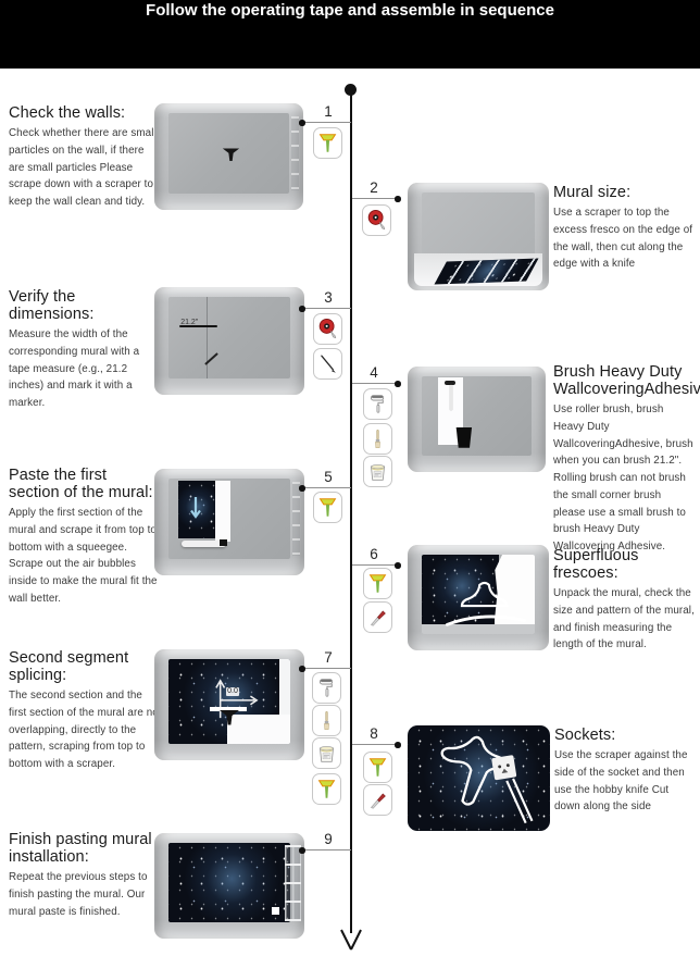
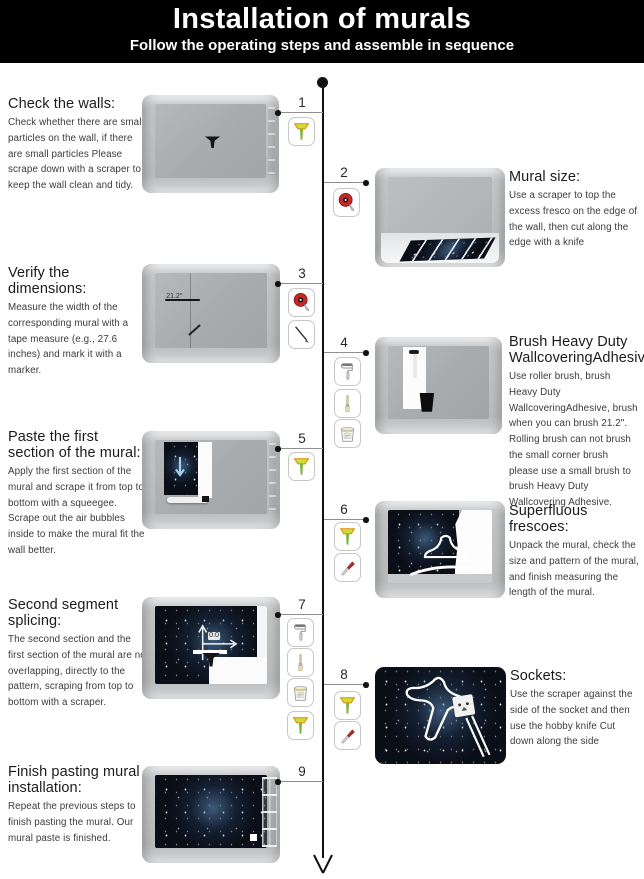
+ Installation of murals
- Follow the operating tape and assemble in sequence
+ Follow the operating steps and assemble in sequence
  Check the walls:
  Check whether there are smal particles on the wall, if there are small particles Please scrape down with a scraper to keep the wall clean and tidy.
  1
  2
  Mural size:
  Use a scraper to top the excess fresco on the edge of the wall, then cut along the edge with a knife
  Verify the dimensions:
- Measure the width of the corresponding mural with a tape measure (e.g., 21.2 inches) and mark it with a marker.
+ Measure the width of the corresponding mural with a tape measure (e.g., 27.6 inches) and mark it with a marker.
  3
  4
  Brush Heavy Duty WallcoveringAdhesiv
  Use roller brush, brush Heavy Duty WallcoveringAdhesive, brush when you can brush 21.2". Rolling brush can not brush the small corner brush please use a small brush to brush Heavy Duty Wallcovering Adhesive.
  Paste the first section of the mural:
  Apply the first section of the mural and scrape it from top t bottom with a squeegee. Scrape out the air bubbles inside to make the mural fit the wall better.
  5
  6
  Superfluous frescoes:
  Unpack the mural, check the size and pattern of the mural, and finish measuring the length of the mural.
  Second segment splicing:
  The second section and the first section of the mural are n overlapping, directly to the pattern, scraping from top to bottom with a scraper.
  7
  8
  Sockets:
  Use the scraper against the side of the socket and then use the hobby knife Cut down along the side
  Finish pasting mural installation:
  Repeat the previous steps to finish pasting the mural. Our mural paste is finished.
  9
